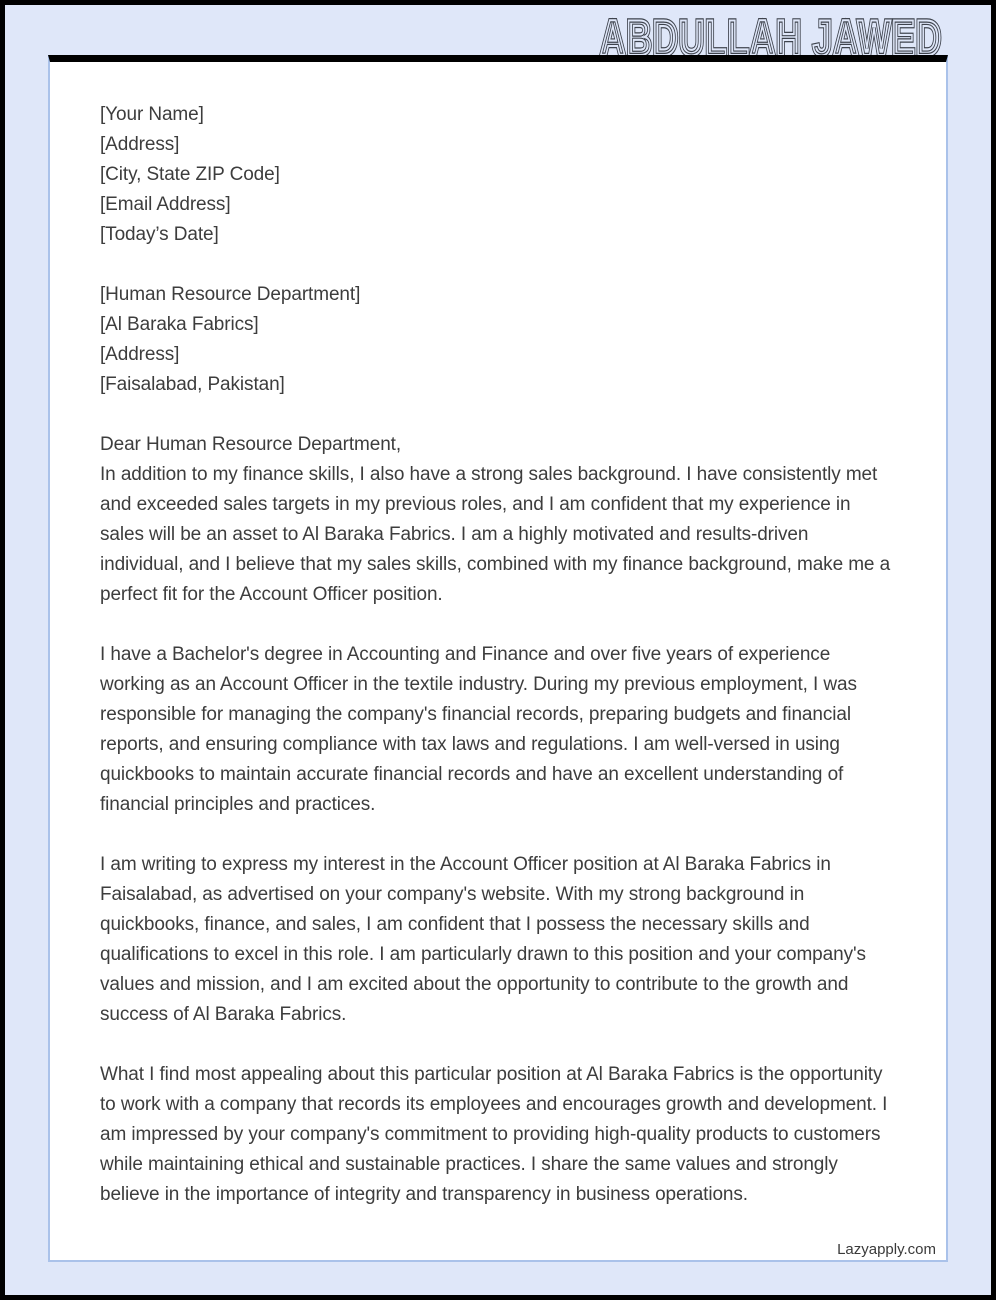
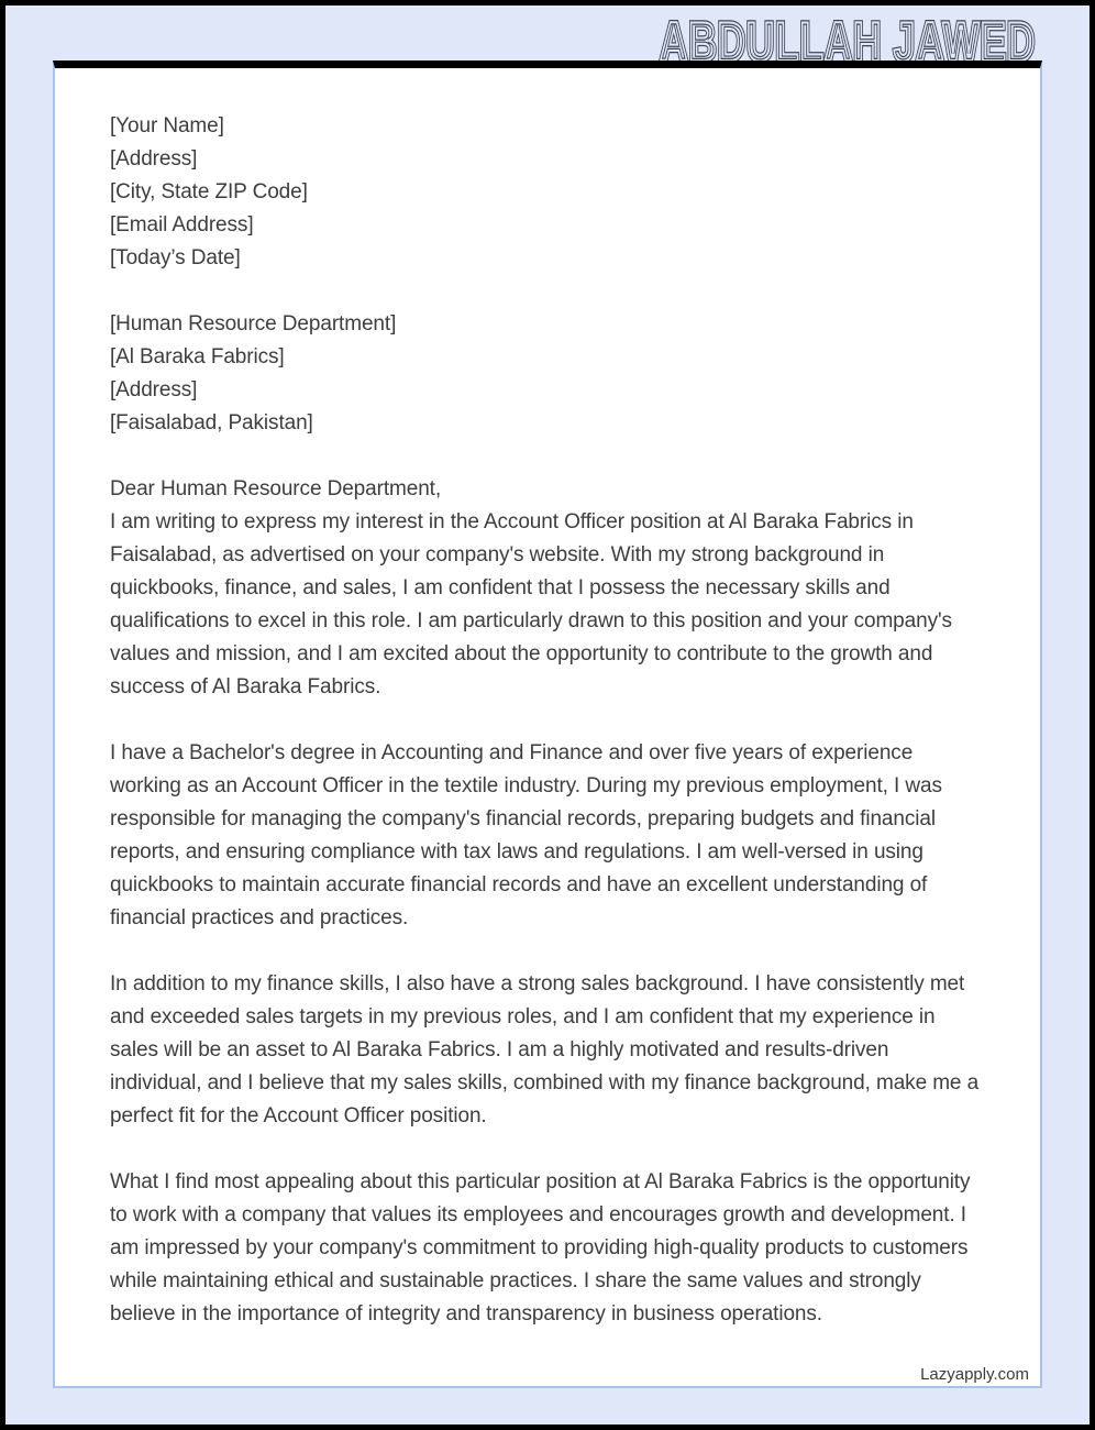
  ABDULLAH JAWED
  [Your Name]
  [Address]
  [City, State ZIP Code]
  [Email Address]
  [Today’s Date]
  [Human Resource Department]
  [Al Baraka Fabrics]
  [Address]
  [Faisalabad, Pakistan]
  Dear Human Resource Department,
- In addition to my finance skills, I also have a strong sales background. I have consistently met and exceeded sales targets in my previous roles, and I am confident that my experience in sales will be an asset to Al Baraka Fabrics. I am a highly motivated and results-driven individual, and I believe that my sales skills, combined with my finance background, make me a perfect fit for the Account Officer position.
+ I am writing to express my interest in the Account Officer position at Al Baraka Fabrics in Faisalabad, as advertised on your company's website. With my strong background in quickbooks, finance, and sales, I am confident that I possess the necessary skills and qualifications to excel in this role. I am particularly drawn to this position and your company's values and mission, and I am excited about the opportunity to contribute to the growth and success of Al Baraka Fabrics.
- I have a Bachelor's degree in Accounting and Finance and over five years of experience working as an Account Officer in the textile industry. During my previous employment, I was responsible for managing the company's financial records, preparing budgets and financial reports, and ensuring compliance with tax laws and regulations. I am well-versed in using quickbooks to maintain accurate financial records and have an excellent understanding of financial principles and practices.
+ I have a Bachelor's degree in Accounting and Finance and over five years of experience working as an Account Officer in the textile industry. During my previous employment, I was responsible for managing the company's financial records, preparing budgets and financial reports, and ensuring compliance with tax laws and regulations. I am well-versed in using quickbooks to maintain accurate financial records and have an excellent understanding of financial practices and practices.
- I am writing to express my interest in the Account Officer position at Al Baraka Fabrics in Faisalabad, as advertised on your company's website. With my strong background in quickbooks, finance, and sales, I am confident that I possess the necessary skills and qualifications to excel in this role. I am particularly drawn to this position and your company's values and mission, and I am excited about the opportunity to contribute to the growth and success of Al Baraka Fabrics.
+ In addition to my finance skills, I also have a strong sales background. I have consistently met and exceeded sales targets in my previous roles, and I am confident that my experience in sales will be an asset to Al Baraka Fabrics. I am a highly motivated and results-driven individual, and I believe that my sales skills, combined with my finance background, make me a perfect fit for the Account Officer position.
- What I find most appealing about this particular position at Al Baraka Fabrics is the opportunity to work with a company that records its employees and encourages growth and development. I am impressed by your company's commitment to providing high-quality products to customers while maintaining ethical and sustainable practices. I share the same values and strongly believe in the importance of integrity and transparency in business operations.
+ What I find most appealing about this particular position at Al Baraka Fabrics is the opportunity to work with a company that values its employees and encourages growth and development. I am impressed by your company's commitment to providing high-quality products to customers while maintaining ethical and sustainable practices. I share the same values and strongly believe in the importance of integrity and transparency in business operations.
  Lazyapply.com
